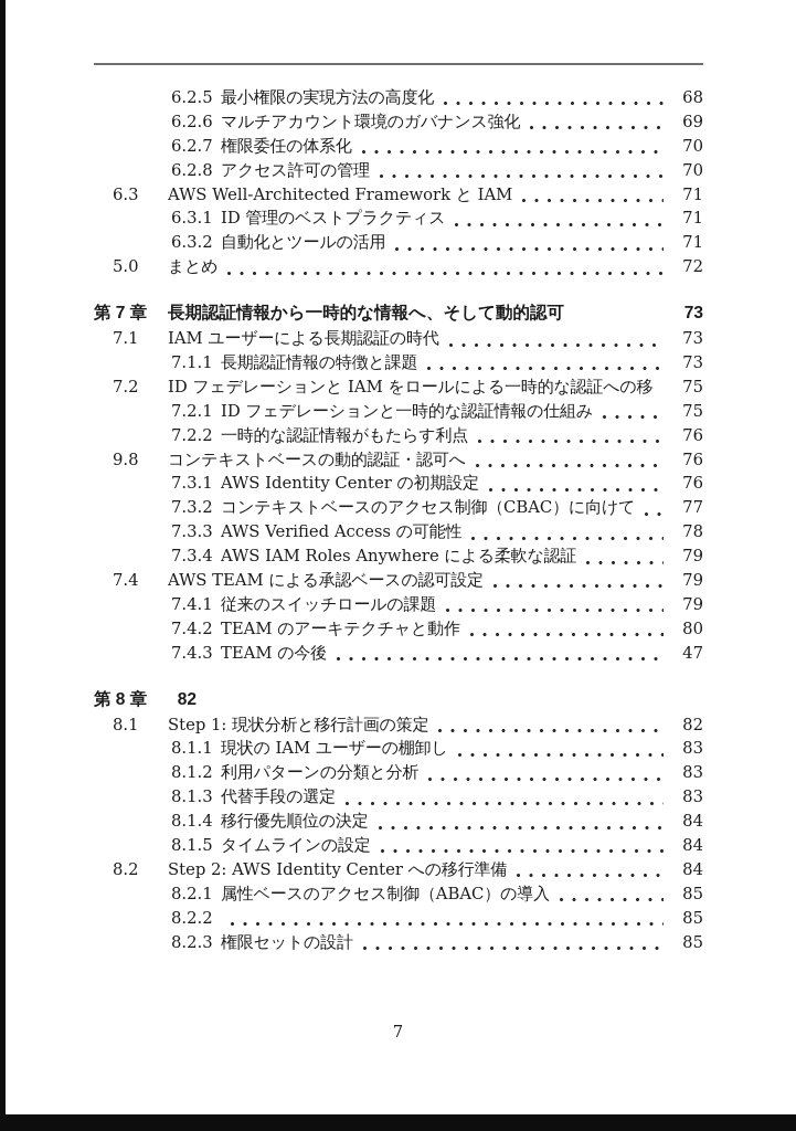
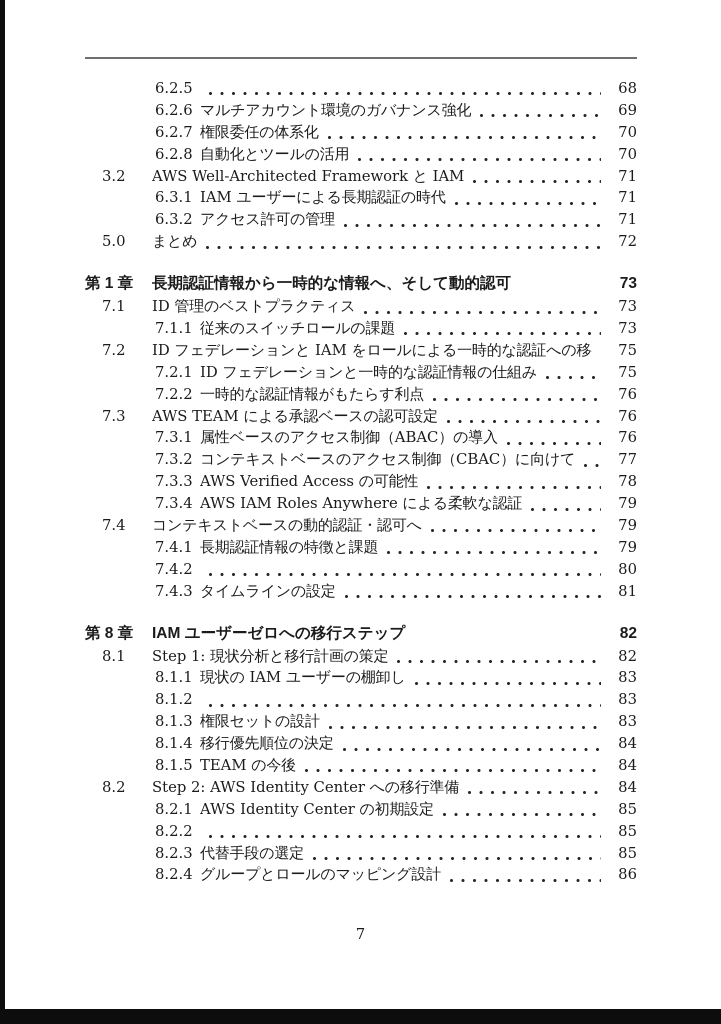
  6.2.5
- 最小権限の実現方法の高度化
  68
  6.2.6
  マルチアカウント環境のガバナンス強化
  69
  6.2.7
  権限委任の体系化
  70
  6.2.8
- アクセス許可の管理
+ 自動化とツールの活用
  70
- 6.3
+ 3.2
  AWS Well-Architected Framework と IAM
  71
  6.3.1
- ID 管理のベストプラクティス
+ IAM ユーザーによる長期認証の時代
  71
  6.3.2
- 自動化とツールの活用
+ アクセス許可の管理
  71
  5.0
  まとめ
  72
- 第 7 章
+ 第 1 章
  長期認証情報から一時的な情報へ、そして動的認可
  73
  7.1
- IAM ユーザーによる長期認証の時代
+ ID 管理のベストプラクティス
  73
  7.1.1
- 長期認証情報の特徴と課題
+ 従来のスイッチロールの課題
  73
  7.2
  ID フェデレーションと IAM をロールによる一時的な認証への移
  75
  7.2.1
  ID フェデレーションと一時的な認証情報の仕組み
  75
  7.2.2
  一時的な認証情報がもたらす利点
  76
- 9.8
+ 7.3
- コンテキストベースの動的認証・認可へ
+ AWS TEAM による承認ベースの認可設定
  76
  7.3.1
- AWS Identity Center の初期設定
+ 属性ベースのアクセス制御（ABAC）の導入
  76
  7.3.2
  コンテキストベースのアクセス制御（CBAC）に向けて
  77
  7.3.3
  AWS Verified Access の可能性
  78
  7.3.4
  AWS IAM Roles Anywhere による柔軟な認証
  79
  7.4
- AWS TEAM による承認ベースの認可設定
+ コンテキストベースの動的認証・認可へ
  79
  7.4.1
- 従来のスイッチロールの課題
+ 長期認証情報の特徴と課題
  79
  7.4.2
- TEAM のアーキテクチャと動作
  80
  7.4.3
- TEAM の今後
+ タイムラインの設定
- 47
+ 81
  第 8 章
+ IAM ユーザーゼロへの移行ステップ
  82
  8.1
  Step 1: 現状分析と移行計画の策定
  82
  8.1.1
  現状の IAM ユーザーの棚卸し
  83
  8.1.2
- 利用パターンの分類と分析
  83
  8.1.3
- 代替手段の選定
+ 権限セットの設計
  83
  8.1.4
  移行優先順位の決定
  84
  8.1.5
- タイムラインの設定
+ TEAM の今後
  84
  8.2
  Step 2: AWS Identity Center への移行準備
  84
  8.2.1
- 属性ベースのアクセス制御（ABAC）の導入
+ AWS Identity Center の初期設定
  85
  8.2.2
  85
  8.2.3
- 権限セットの設計
+ 代替手段の選定
  85
+ 8.2.4
+ グループとロールのマッピング設計
+ 86
  7
